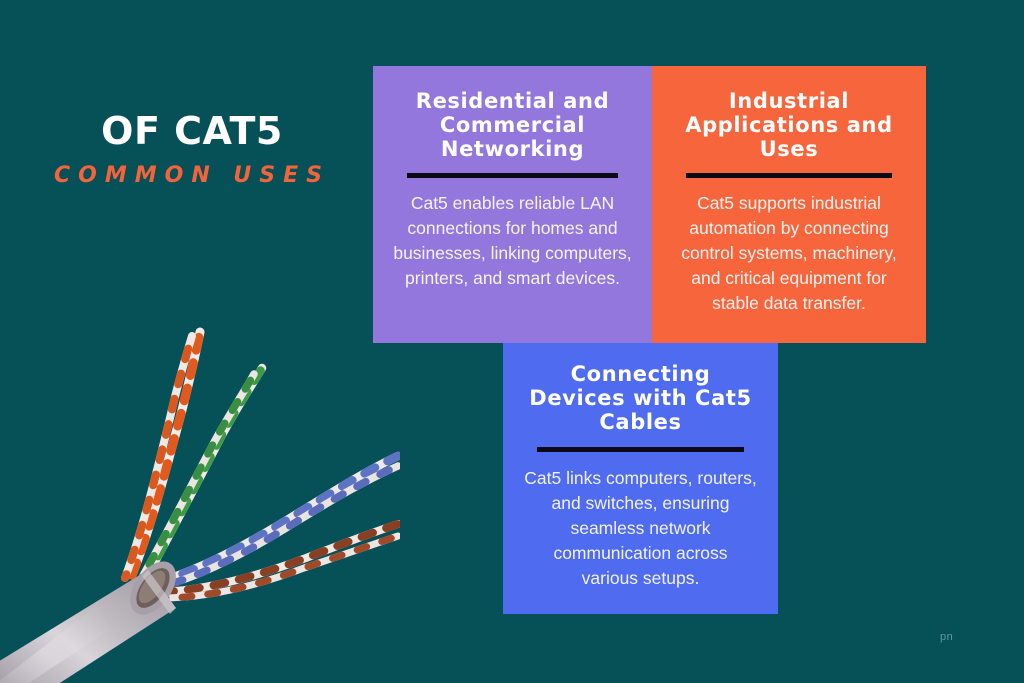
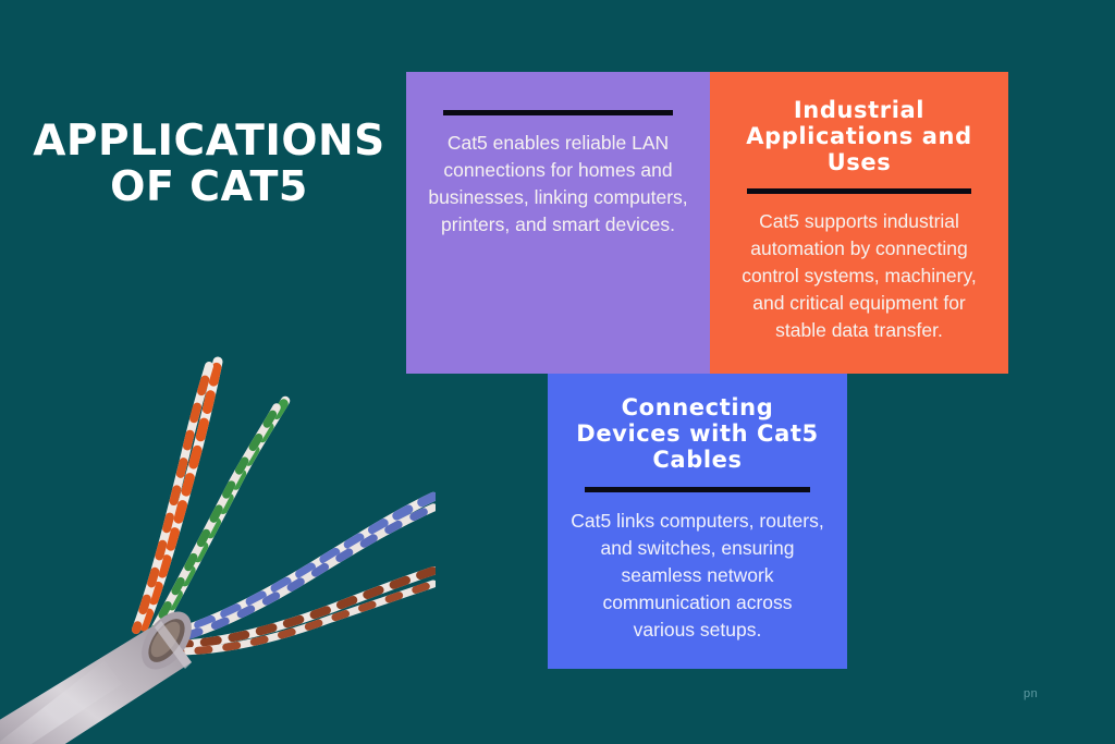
+ APPLICATIONS
  OF CAT5
- COMMON USES
- Residential and Commercial Networking
  Cat5 enables reliable LAN connections for homes and businesses, linking computers, printers, and smart devices.
  Industrial Applications and Uses
  Cat5 supports industrial automation by connecting control systems, machinery, and critical equipment for stable data transfer.
  Connecting Devices with Cat5 Cables
  Cat5 links computers, routers, and switches, ensuring seamless network communication across various setups.
  pn
